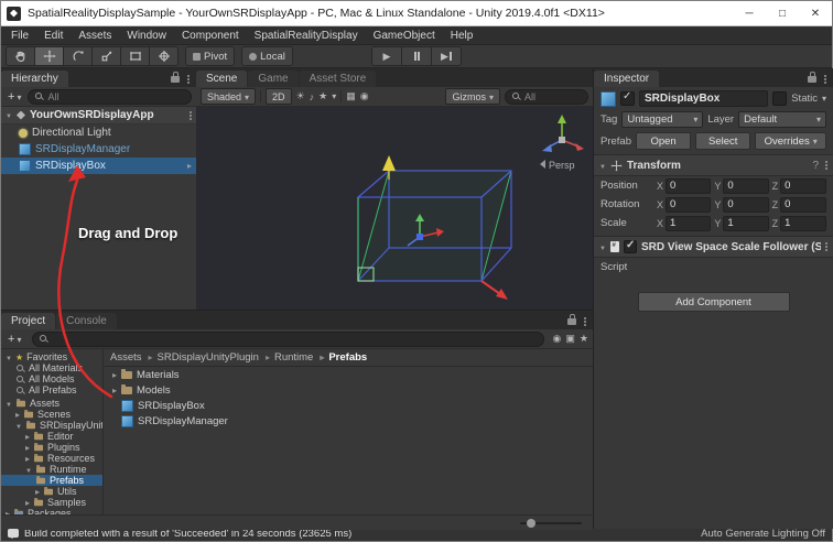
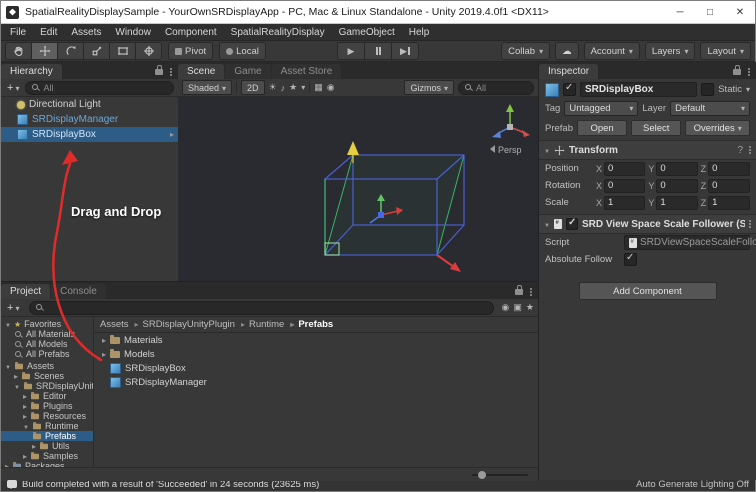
  SpatialRealityDisplaySample - YourOwnSRDisplayApp - PC, Mac & Linux Standalone - Unity 2019.4.0f1 <DX11>
  ─
  □
  ✕
  File
  Edit
  Assets
  Window
  Component
  SpatialRealityDisplay
  GameObject
  Help
  Pivot
  Local
  ▶
  ▶
+ Collab
+ ☁
+ Account
+ Layers
+ Layout
  Hierarchy
  +
  All
- YourOwnSRDisplayApp
  Directional Light
  SRDisplayManager
  SRDisplayBox
  Scene
  Game
  Asset Store
  Shaded
  2D
  ☀
  ♪
  ★
  ▦
  ◉
  Gizmos
  All
  Persp
  Inspector
  SRDisplayBox
  Static
  Tag
  Untagged
  Layer
  Default
  Prefab
  Open
  Select
  Overrides
  Transform
  ?
  Position
  X
  0
  Y
  0
  Z
  0
  Rotation
  X
  0
  Y
  0
  Z
  0
  Scale
  X
  1
  Y
  1
  Z
  1
  SRD View Space Scale Follower (S
  Script
+ SRDViewSpaceScaleFollo
+ Absolute Follow
  Add Component
  Project
  Console
  +
  ◉
  ▣
  ★
  ★
  Favorites
  All Material
  All Models
  All Prefabs
  Assets
  Scenes
  SRDisplayUnit
  Editor
  Plugins
  Resources
  Runtime
  Prefabs
  Utils
  Samples
  Packages
  Assets
  SRDisplayUnityPlugin
  Runtime
  Prefabs
  Materials
  Models
  SRDisplayBox
  SRDisplayManager
  Drag and Drop
  Build completed with a result of 'Succeeded' in 24 seconds (23625 ms)
  Auto Generate Lighting Off
